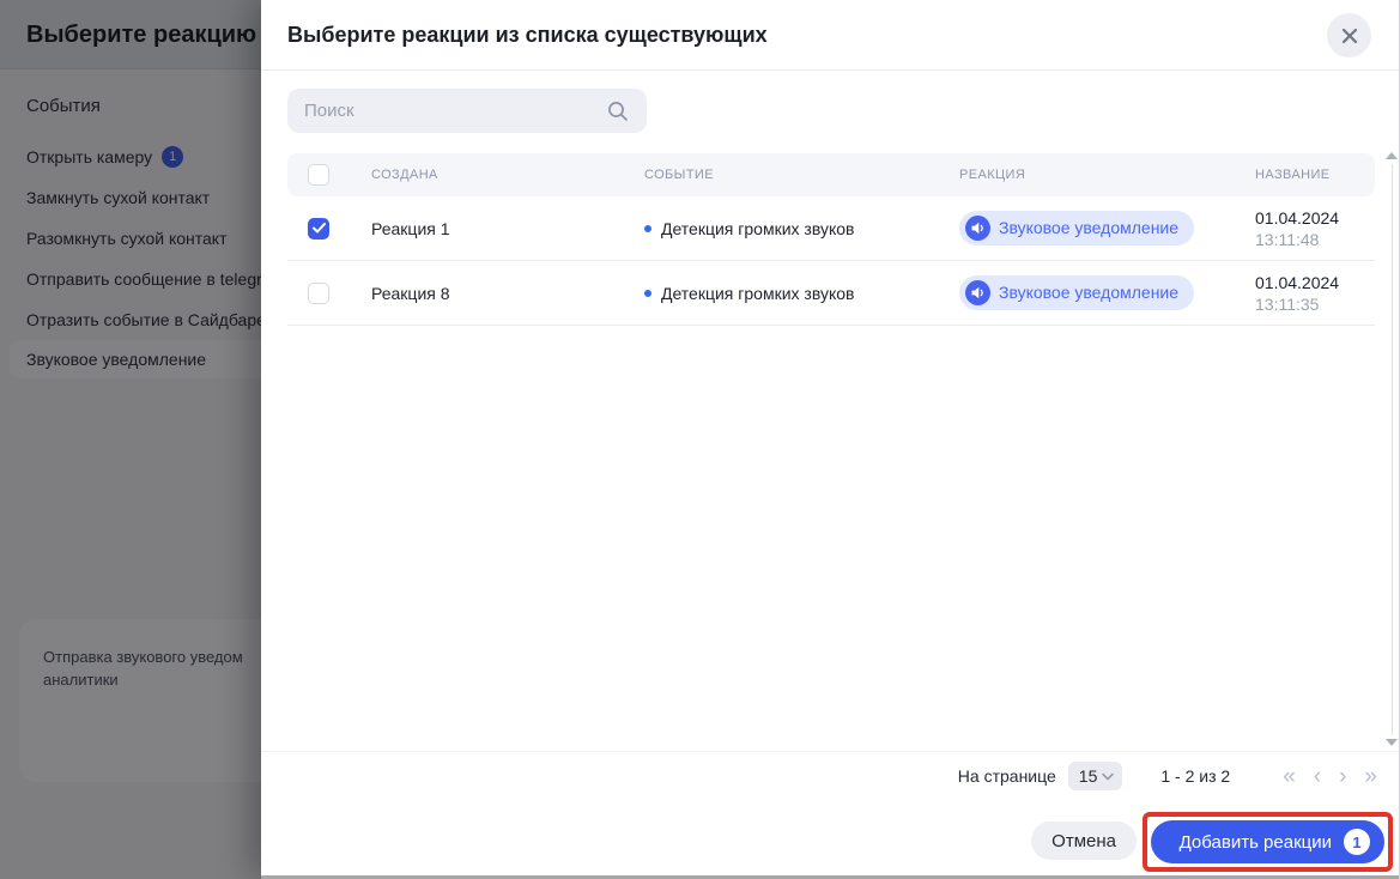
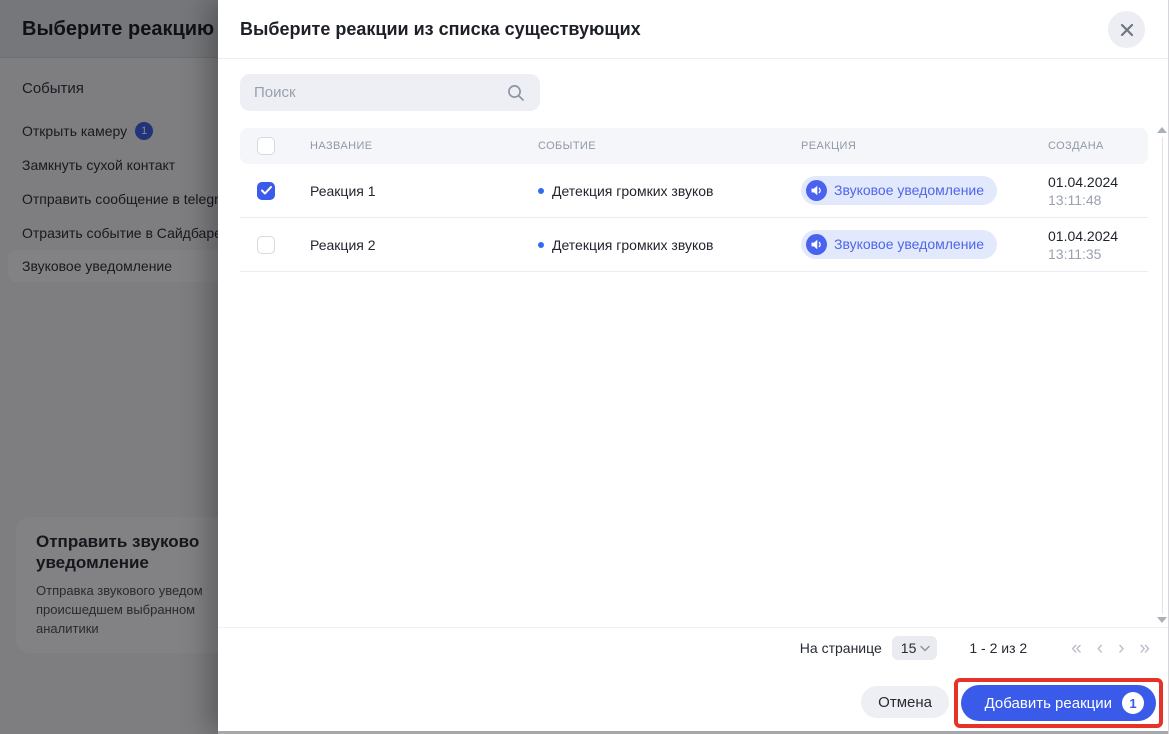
  Выберите реакцию
  События
  Открыть камеру
  1
  Замкнуть сухой контакт
- Разомкнуть сухой контакт
  Отправить сообщение в telegr
  Отразить событие в Сайдбар
  Звуковое уведомление
+ Отправить звуково
+ уведомление
  Отправка звукового уведом
+ происшедшем выбранном
  аналитики
  Выберите реакции из списка существующих
  Поиск
- СОЗДАНА
+ НАЗВАНИЕ
  СОБЫТИЕ
  РЕАКЦИЯ
- НАЗВАНИЕ
+ СОЗДАНА
  Реакция 1
  Детекция громких звуков
  Звуковое уведомление
  01.04.2024
  13:11:48
- Реакция 8
+ Реакция 2
  Детекция громких звуков
  Звуковое уведомление
  01.04.2024
  13:11:35
  На странице
  15
  1 - 2 из 2
  «
  ‹
  ›
  »
  Отмена
  Добавить реакции
  1
